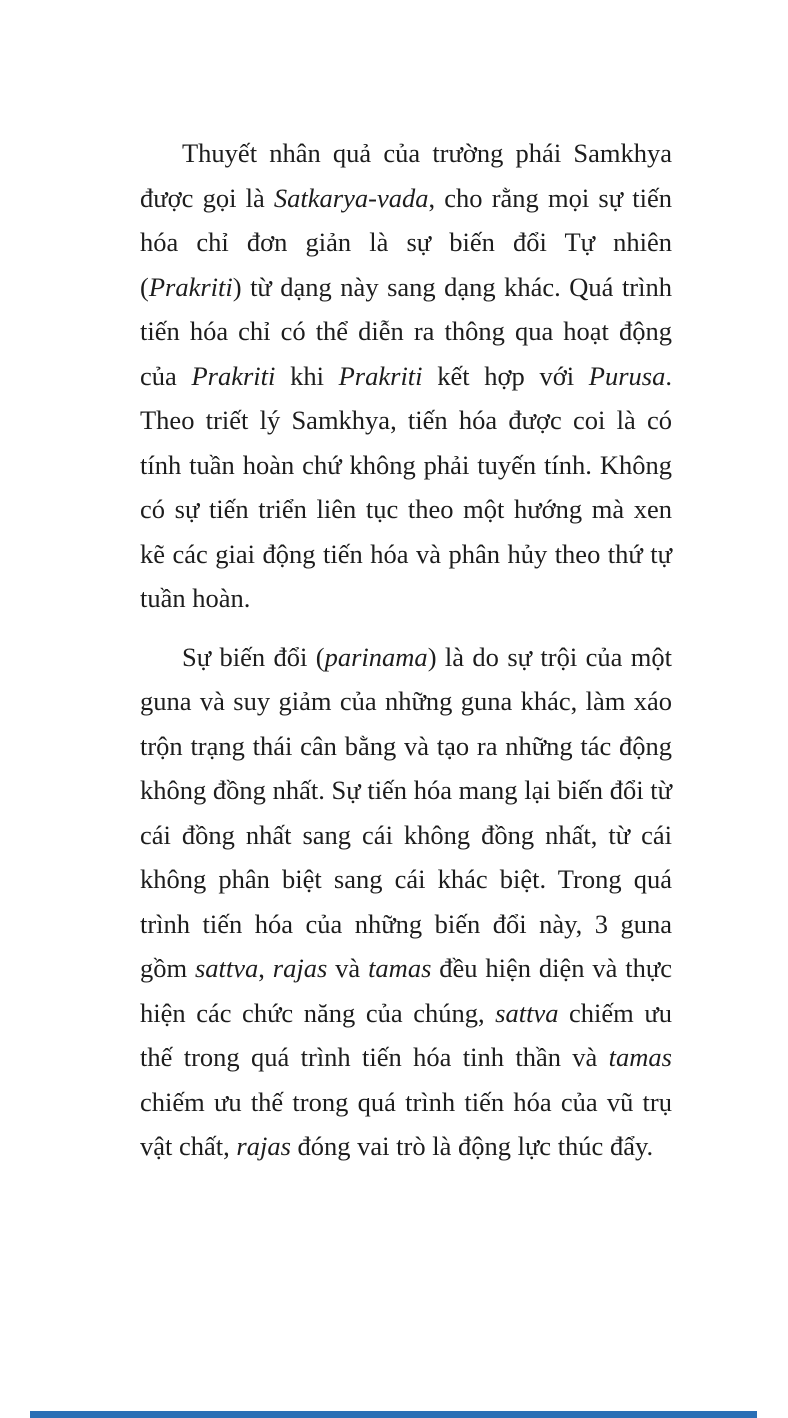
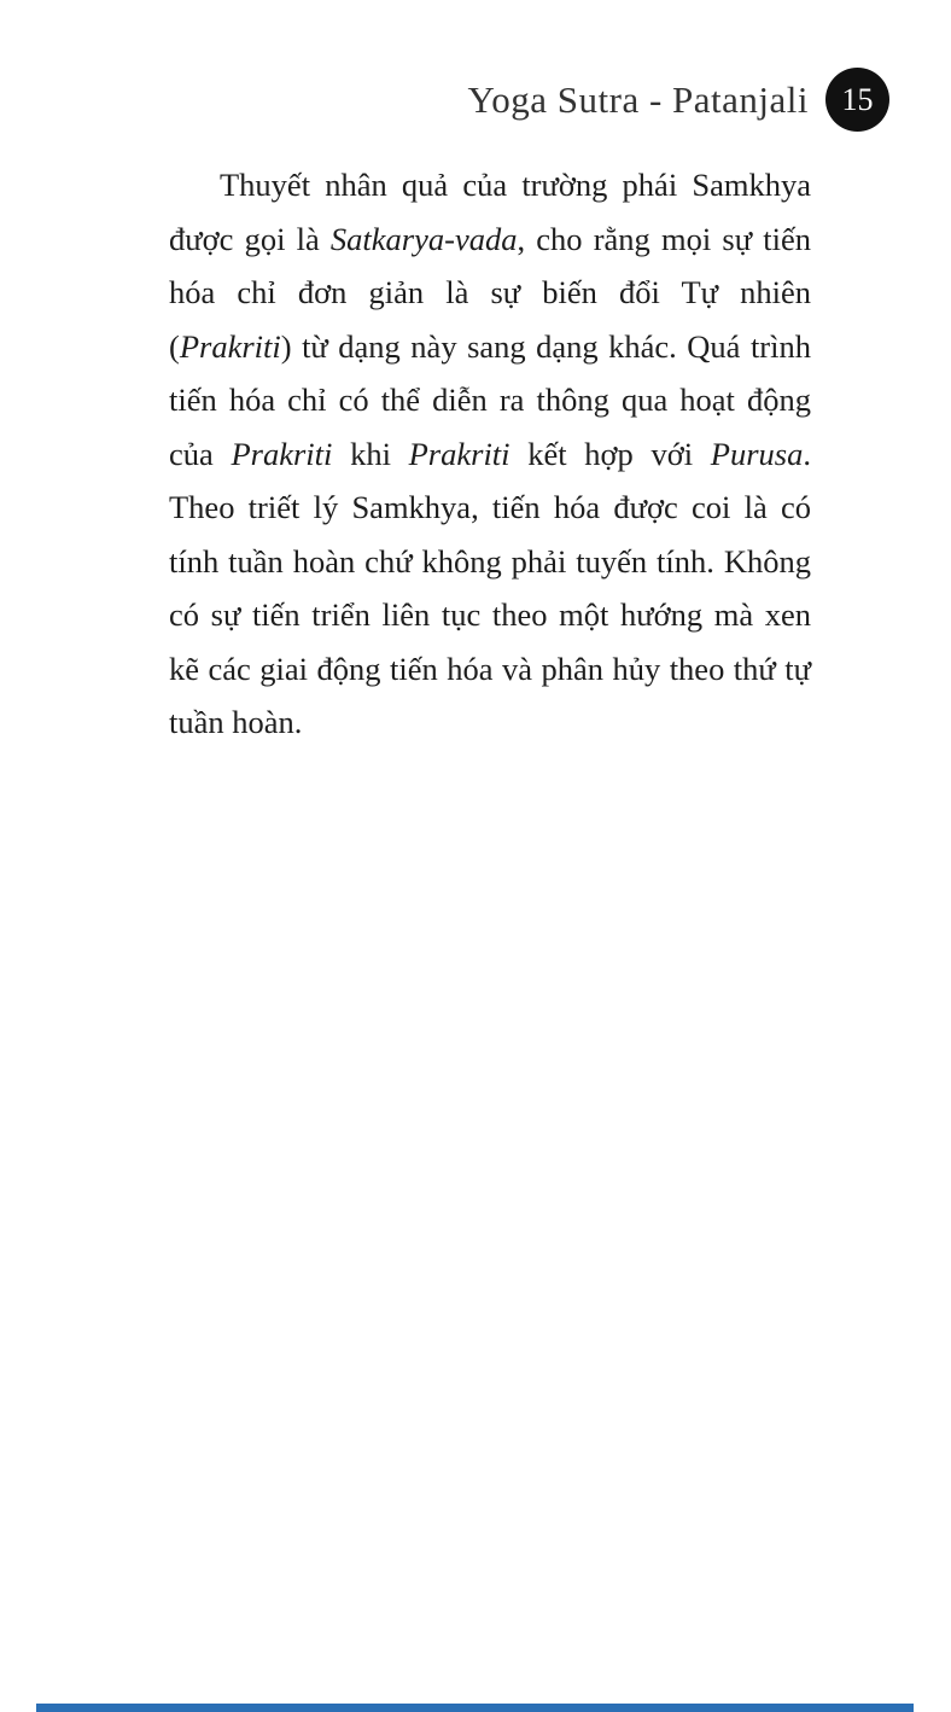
+ Yoga Sutra - Patanjali
+ 15
  Thuyết nhân quả của trường phái Samkhya được gọi là Satkarya-vada, cho rằng mọi sự tiến hóa chỉ đơn giản là sự biến đổi Tự nhiên (Prakriti) từ dạng này sang dạng khác. Quá trình tiến hóa chỉ có thể diễn ra thông qua hoạt động của Prakriti khi Prakriti kết hợp với Purusa. Theo triết lý Samkhya, tiến hóa được coi là có tính tuần hoàn chứ không phải tuyến tính. Không có sự tiến triển liên tục theo một hướng mà xen kẽ các giai động tiến hóa và phân hủy theo thứ tự tuần hoàn.
- Sự biến đổi (parinama) là do sự trội của một guna và suy giảm của những guna khác, làm xáo trộn trạng thái cân bằng và tạo ra những tác động không đồng nhất. Sự tiến hóa mang lại biến đổi từ cái đồng nhất sang cái không đồng nhất, từ cái không phân biệt sang cái khác biệt. Trong quá trình tiến hóa của những biến đổi này, 3 guna gồm sattva, rajas và tamas đều hiện diện và thực hiện các chức năng của chúng, sattva chiếm ưu thế trong quá trình tiến hóa tinh thần và tamas chiếm ưu thế trong quá trình tiến hóa của vũ trụ vật chất, rajas đóng vai trò là động lực thúc đẩy.
